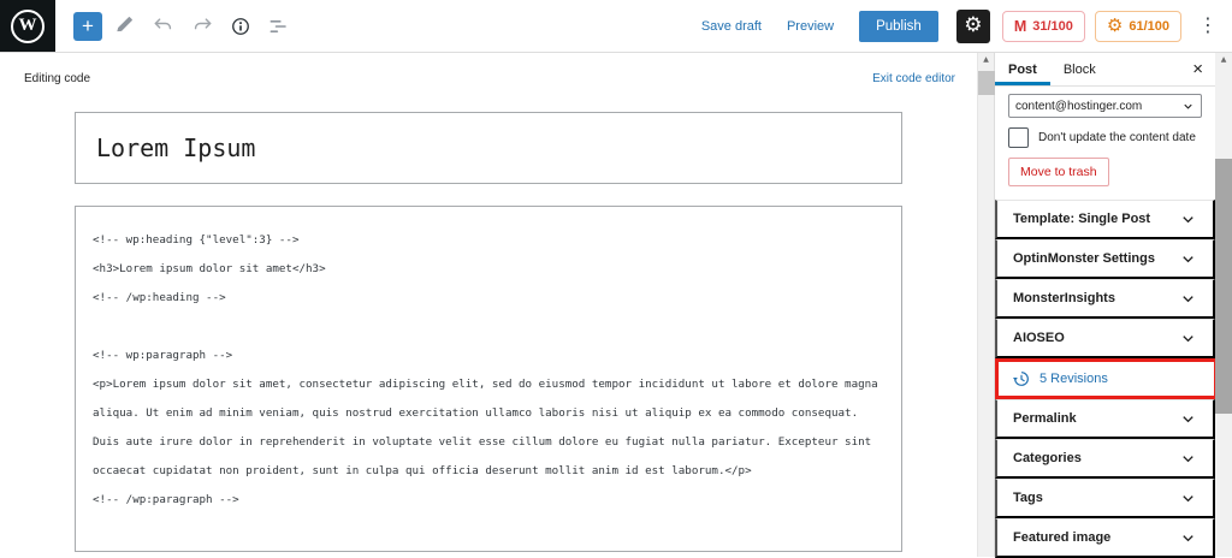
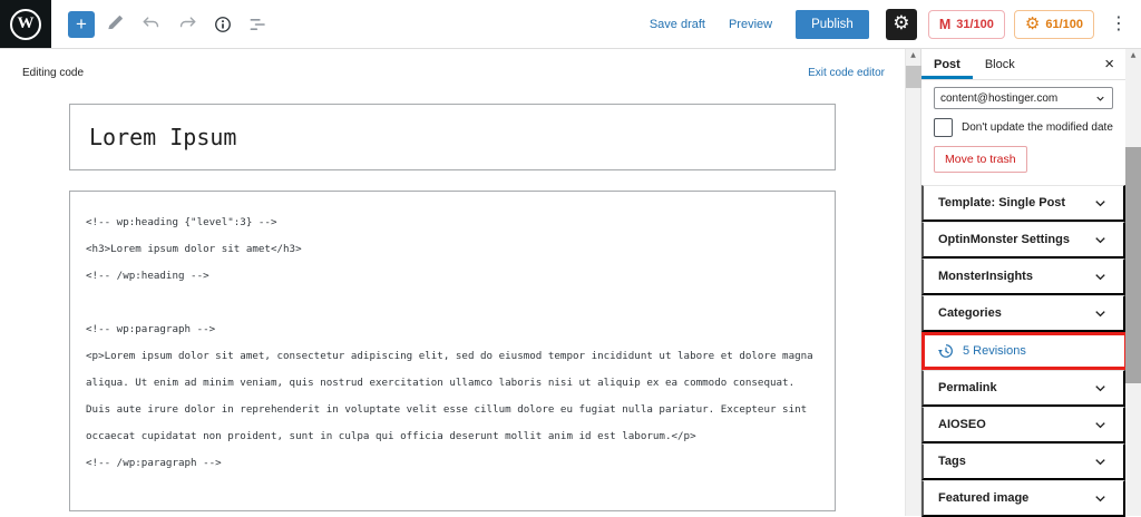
  W
  +
  Save draft
  Preview
  Publish
  ⚙
  M
  31/100
  ⚙
  61/100
  ⋮
  Editing code
  Exit code editor
  Lorem Ipsum
  <!-- wp:heading {"level":3} -->
  <h3>Lorem ipsum dolor sit amet</h3>
  <!-- /wp:heading -->
  <!-- wp:paragraph -->
  <p>Lorem ipsum dolor sit amet, consectetur adipiscing elit, sed do eiusmod tempor incididunt ut labore et dolore magna aliqua. Ut enim ad minim veniam, quis nostrud exercitation ullamco laboris nisi ut aliquip ex ea commodo consequat. Duis aute irure dolor in reprehenderit in voluptate velit esse cillum dolore eu fugiat nulla pariatur. Excepteur sint occaecat cupidatat non proident, sunt in culpa qui officia deserunt mollit anim id est laborum.</p>
  <!-- /wp:paragraph -->
  Post
  Block
  ×
  content@hostinger.com
- Don't update the content date
+ Don't update the modified date
  Move to trash
  Template: Single Post
  OptinMonster Settings
  MonsterInsights
- AIOSEO
+ Categories
  5 Revisions
  Permalink
- Categories
+ AIOSEO
  Tags
  Featured image
